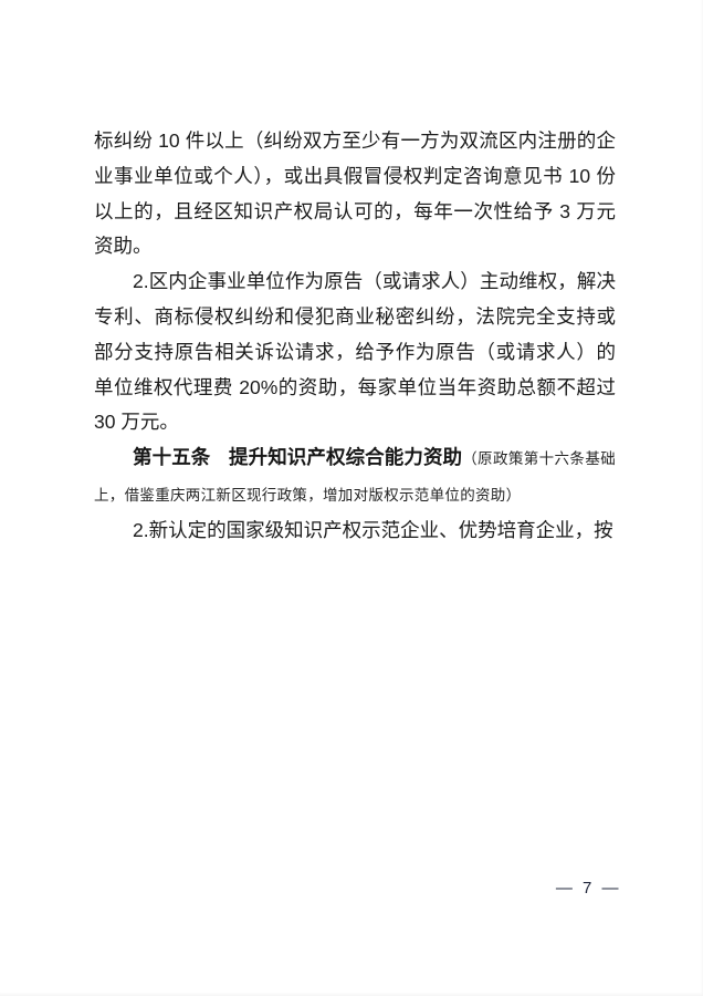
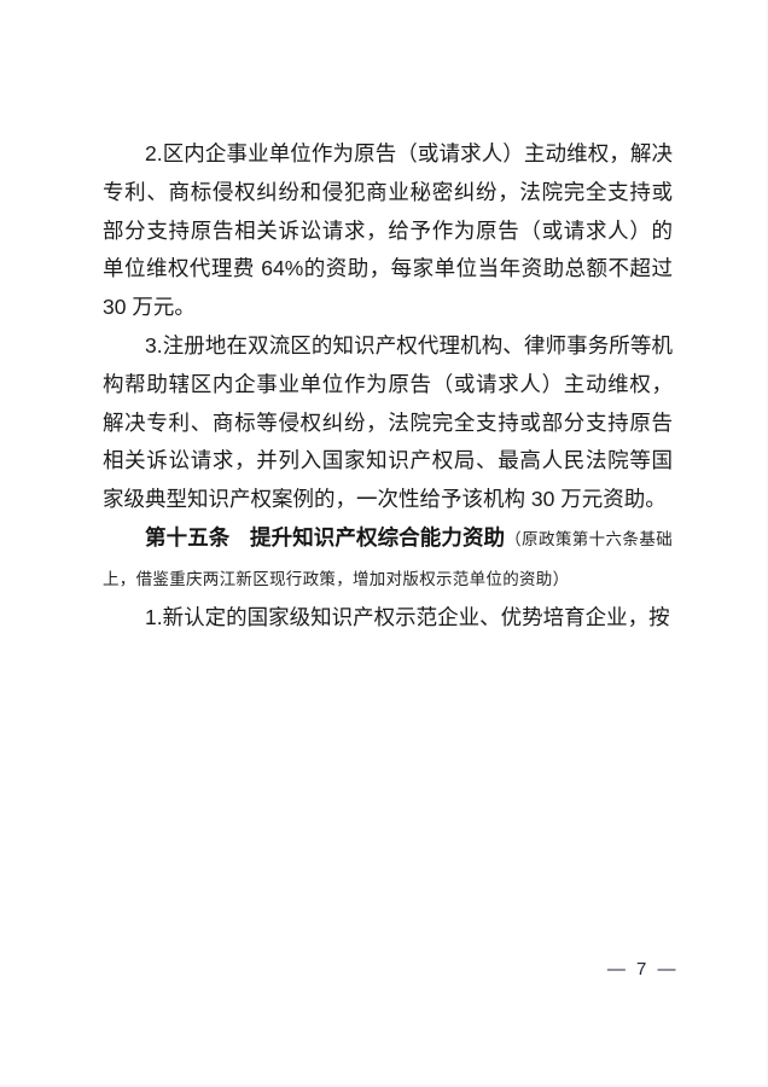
- 标纠纷 10 件以上（纠纷双方至少有一方为双流区内注册的企业事业单位或个人），或出具假冒侵权判定咨询意见书 10 份以上的，且经区知识产权局认可的，每年一次性给予 3 万元资助。
- 2.区内企事业单位作为原告（或请求人）主动维权，解决专利、商标侵权纠纷和侵犯商业秘密纠纷，法院完全支持或部分支持原告相关诉讼请求，给予作为原告（或请求人）的单位维权代理费 20%的资助，每家单位当年资助总额不超过 30 万元。
+ 2.区内企事业单位作为原告（或请求人）主动维权，解决专利、商标侵权纠纷和侵犯商业秘密纠纷，法院完全支持或部分支持原告相关诉讼请求，给予作为原告（或请求人）的单位维权代理费 64%的资助，每家单位当年资助总额不超过 30 万元。
+ 3.注册地在双流区的知识产权代理机构、律师事务所等机构帮助辖区内企事业单位作为原告（或请求人）主动维权，解决专利、商标等侵权纠纷，法院完全支持或部分支持原告相关诉讼请求，并列入国家知识产权局、最高人民法院等国家级典型知识产权案例的，一次性给予该机构 30 万元资助。
  第十五条 提升知识产权综合能力资助（原政策第十六条基础上，借鉴重庆两江新区现行政策，增加对版权示范单位的资助）
- 2.新认定的国家级知识产权示范企业、优势培育企业，按
+ 1.新认定的国家级知识产权示范企业、优势培育企业，按
  — 7 —
